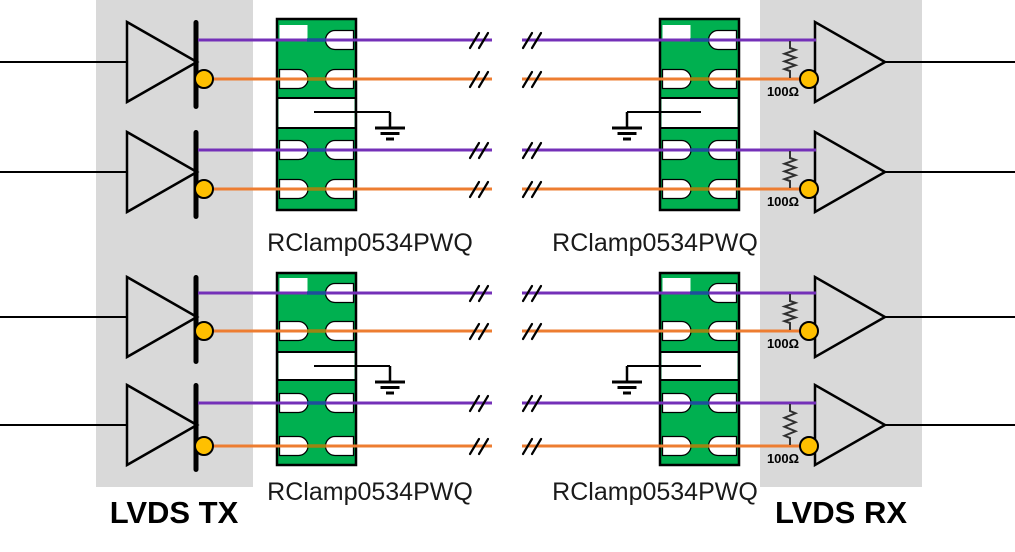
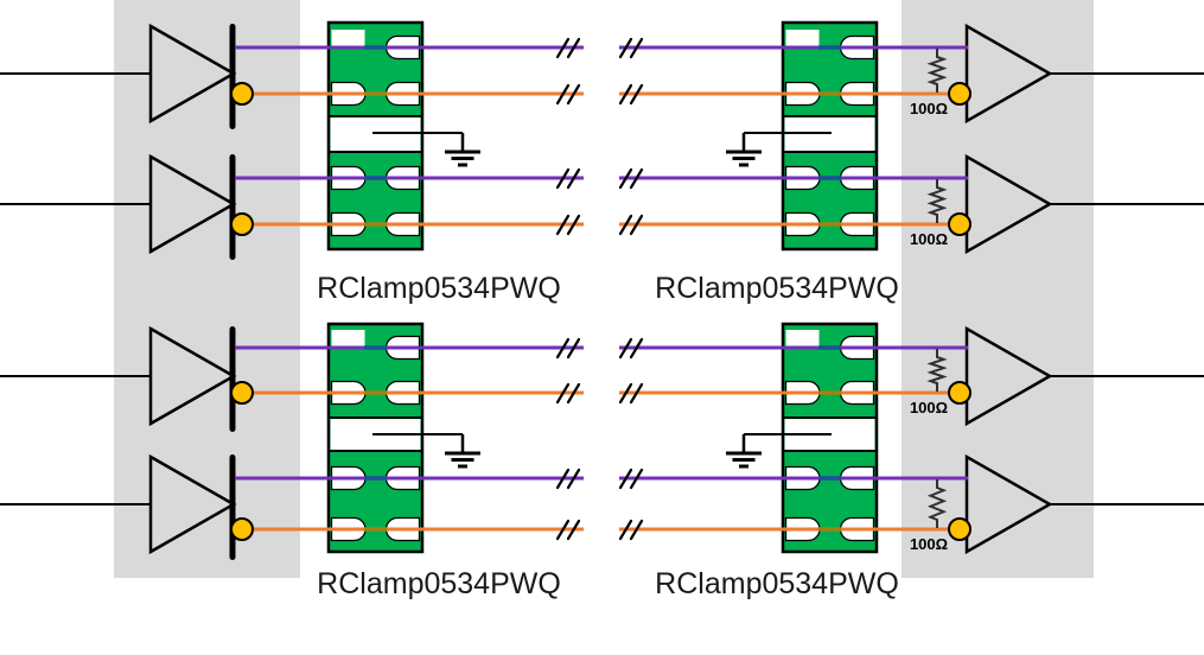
  100Ω
  100Ω
  100Ω
  100Ω
  RClamp0534PWQ
  RClamp0534PWQ
  RClamp0534PWQ
  RClamp0534PWQ
- LVDS TX
- LVDS RX
